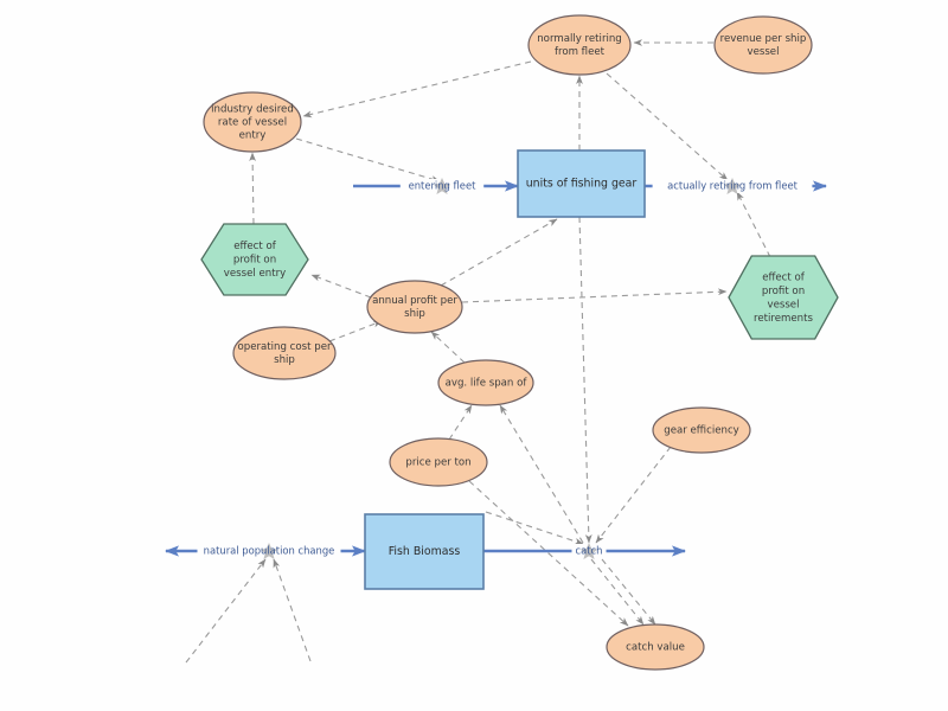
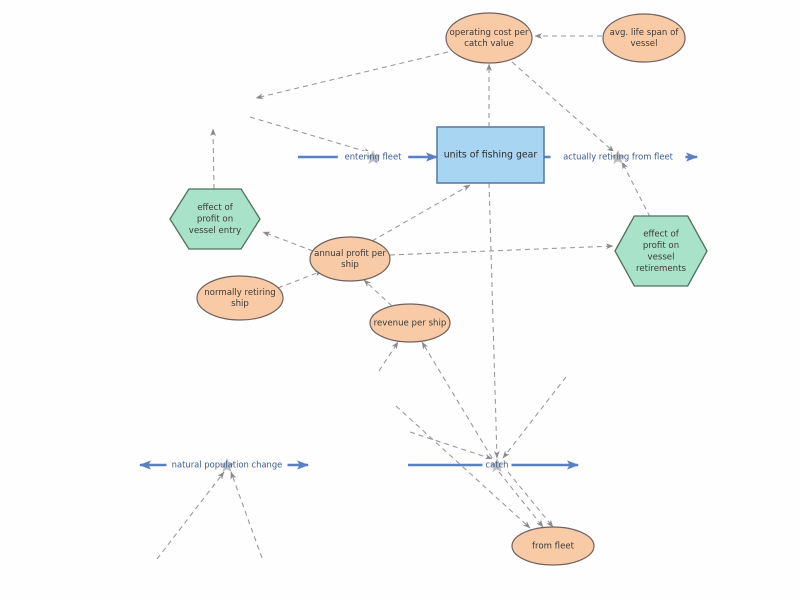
  entering fleet
  actually retiring from fleet
  natural population change
  catch
  units of fishing gear
- Fish Biomass
- normally retiring
+ operating cost per
- from fleet
+ catch value
- revenue per ship
+ avg. life span of
  vessel
- industry desired
- rate of vessel
- entry
  annual profit per
  ship
- operating cost per
+ normally retiring
  ship
- avg. life span of
+ revenue per ship
- price per ton
- gear efficiency
- catch value
+ from fleet
  effect of
  profit on
  vessel entry
  effect of
  profit on
  vessel
  retirements
